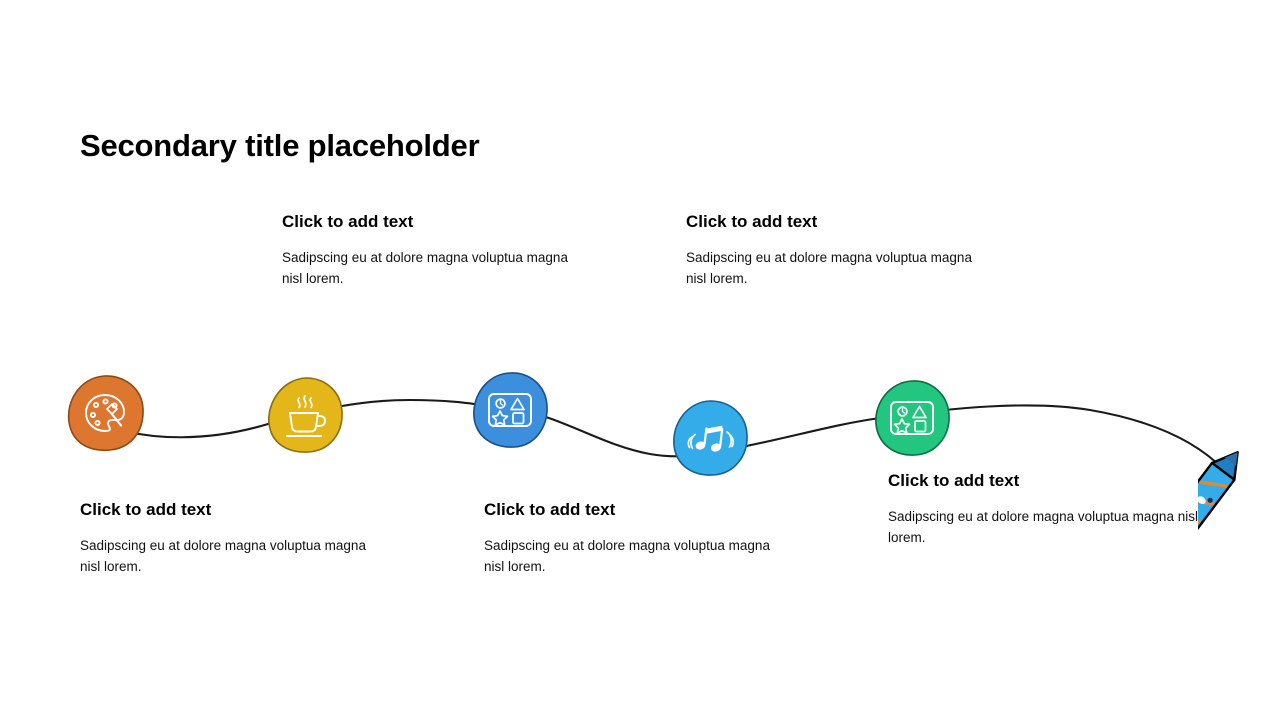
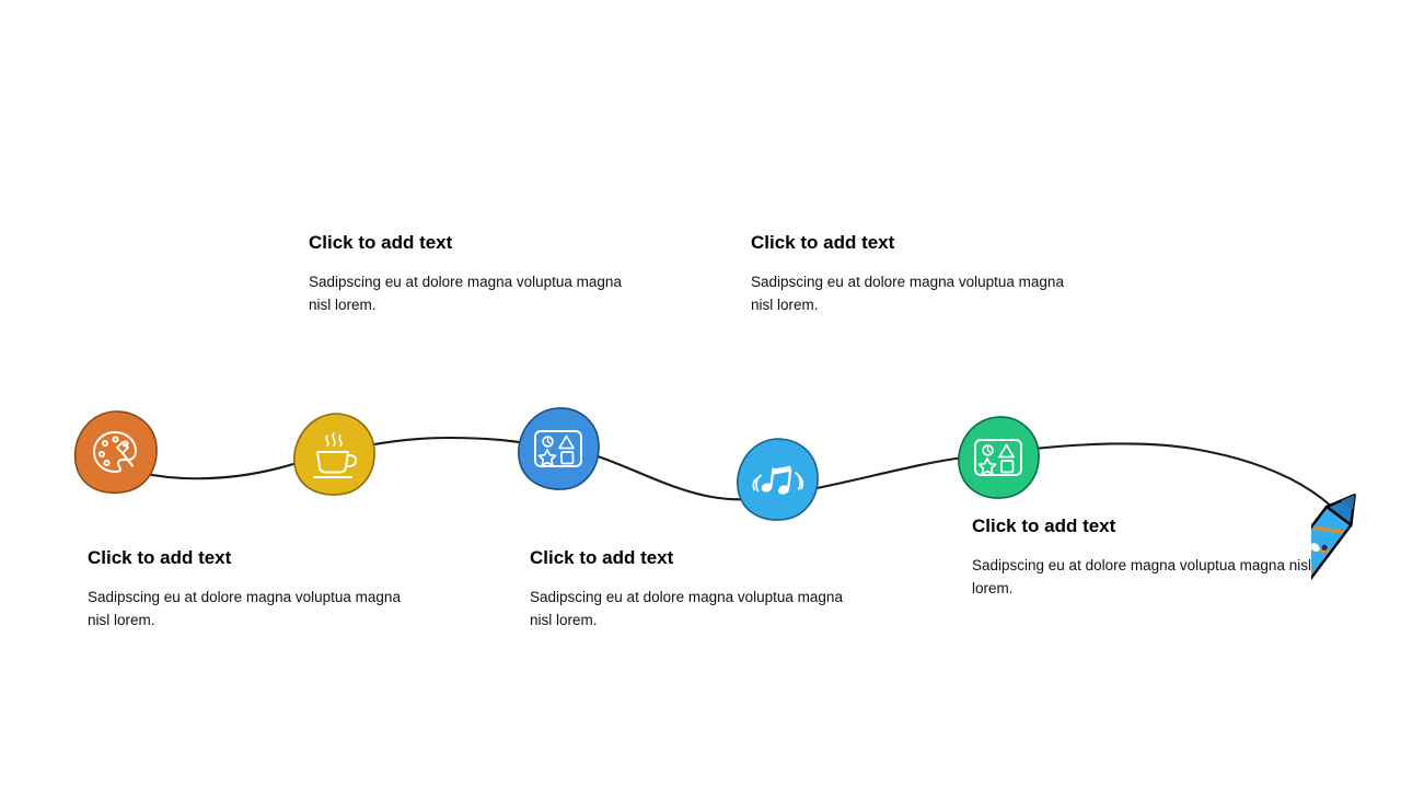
- Secondary title placeholder
  Click to add text
  Sadipscing eu at dolore magna voluptua magna nisl lorem.
  Click to add text
  Sadipscing eu at dolore magna voluptua magna nisl lorem.
  Click to add text
  Sadipscing eu at dolore magna voluptua magna nisl lorem.
  Click to add text
  Sadipscing eu at dolore magna voluptua magna nisl lorem.
  Click to add text
  Sadipscing eu at dolore magna voluptua magna nisl lorem.
